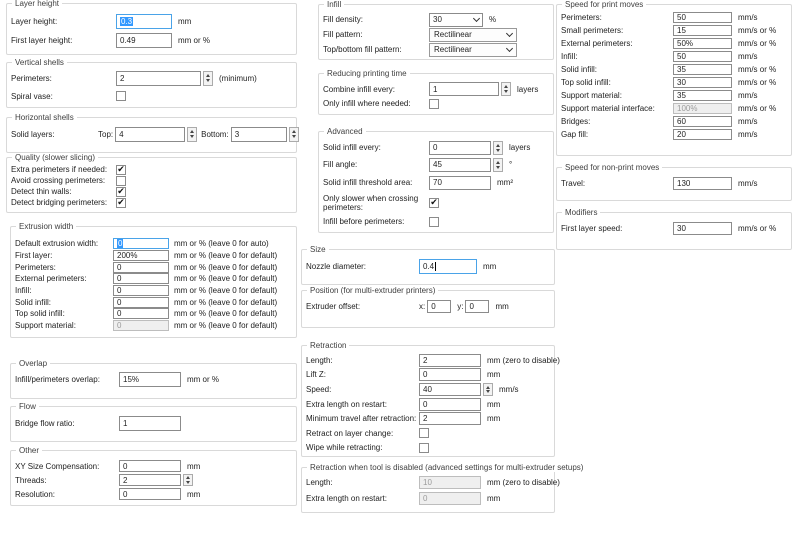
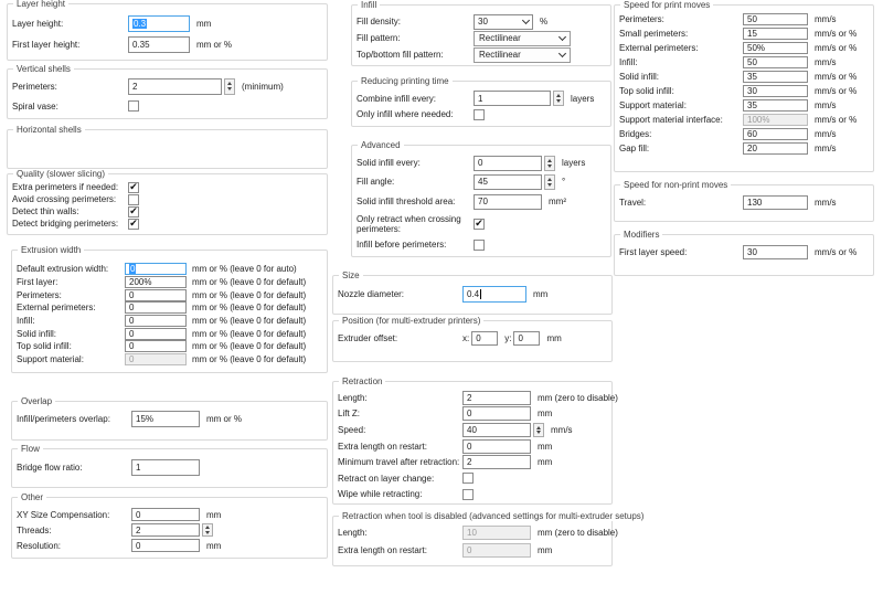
  Layer height
  Layer height:
  0.3
  mm
  First layer height:
- 0.49
+ 0.35
  mm or %
  Vertical shells
  Perimeters:
  2
  (minimum)
  Spiral vase:
  Horizontal shells
- Solid layers:
- Top:
- 4
- Bottom:
- 3
  Quality (slower slicing)
  Extra perimeters if needed:
  ✔
  Avoid crossing perimeters:
  Detect thin walls:
  ✔
  Detect bridging perimeters:
  ✔
  Extrusion width
  Default extrusion width:
  0
  mm or % (leave 0 for auto)
  First layer:
  200%
  mm or % (leave 0 for default)
  Perimeters:
  0
  mm or % (leave 0 for default)
  External perimeters:
  0
  mm or % (leave 0 for default)
  Infill:
  0
  mm or % (leave 0 for default)
  Solid infill:
  0
  mm or % (leave 0 for default)
  Top solid infill:
  0
  mm or % (leave 0 for default)
  Support material:
  0
  mm or % (leave 0 for default)
  Overlap
  Infill/perimeters overlap:
  15%
  mm or %
  Flow
  Bridge flow ratio:
  1
  Other
  XY Size Compensation:
  0
  mm
  Threads:
  2
  Resolution:
  0
  mm
  Infill
  Fill density:
  30
  %
  Fill pattern:
  Rectilinear
  Top/bottom fill pattern:
  Rectilinear
  Reducing printing time
  Combine infill every:
  1
  layers
  Only infill where needed:
  Advanced
  Solid infill every:
  0
  layers
  Fill angle:
  45
  °
  Solid infill threshold area:
  70
  mm²
- Only slower when crossing perimeters:
+ Only retract when crossing perimeters:
  ✔
  Infill before perimeters:
  Size
  Nozzle diameter:
  0.4
  mm
  Position (for multi-extruder printers)
  Extruder offset:
  x:
  0
  y:
  0
  mm
  Retraction
  Length:
  2
  mm (zero to disable)
  Lift Z:
  0
  mm
  Speed:
  40
  mm/s
  Extra length on restart:
  0
  mm
  Minimum travel after retraction:
  2
  mm
  Retract on layer change:
  Wipe while retracting:
  Retraction when tool is disabled (advanced settings for multi-extruder setups)
  Length:
  10
  mm (zero to disable)
  Extra length on restart:
  0
  mm
  Speed for print moves
  Perimeters:
  50
  mm/s
  Small perimeters:
  15
  mm/s or %
  External perimeters:
  50%
  mm/s or %
  Infill:
  50
  mm/s
  Solid infill:
  35
  mm/s or %
  Top solid infill:
  30
  mm/s or %
  Support material:
  35
  mm/s
  Support material interface:
  100%
  mm/s or %
  Bridges:
  60
  mm/s
  Gap fill:
  20
  mm/s
  Speed for non-print moves
  Travel:
  130
  mm/s
  Modifiers
  First layer speed:
  30
  mm/s or %
